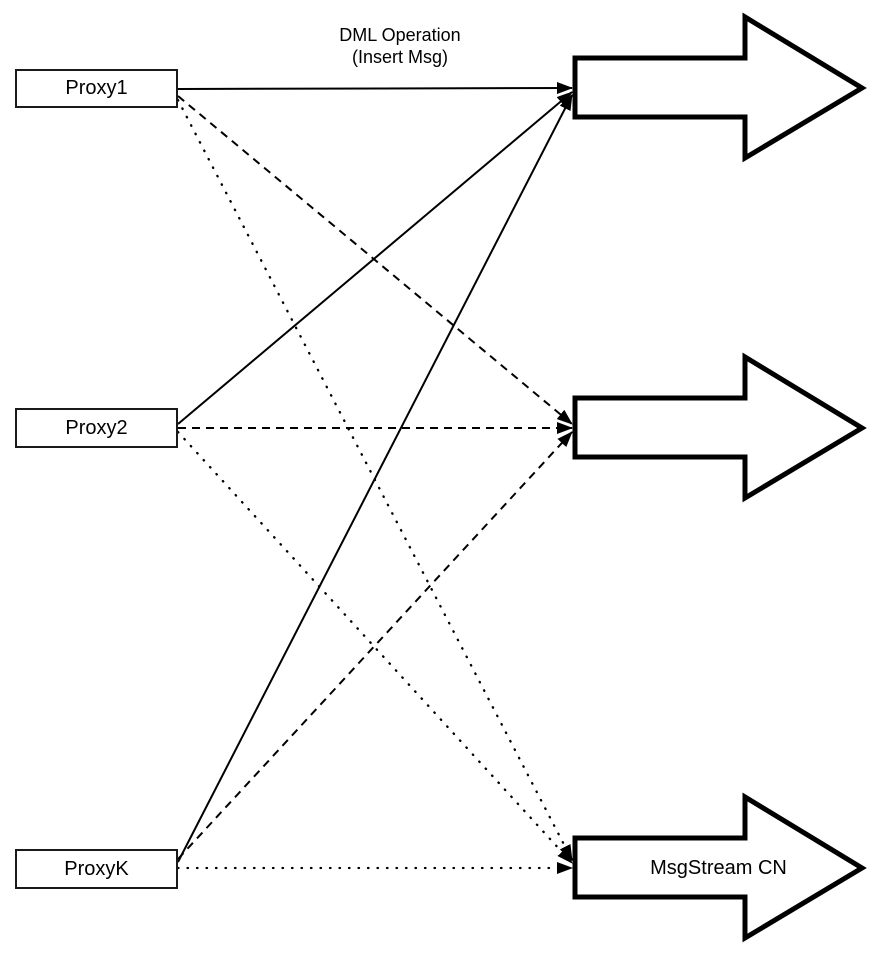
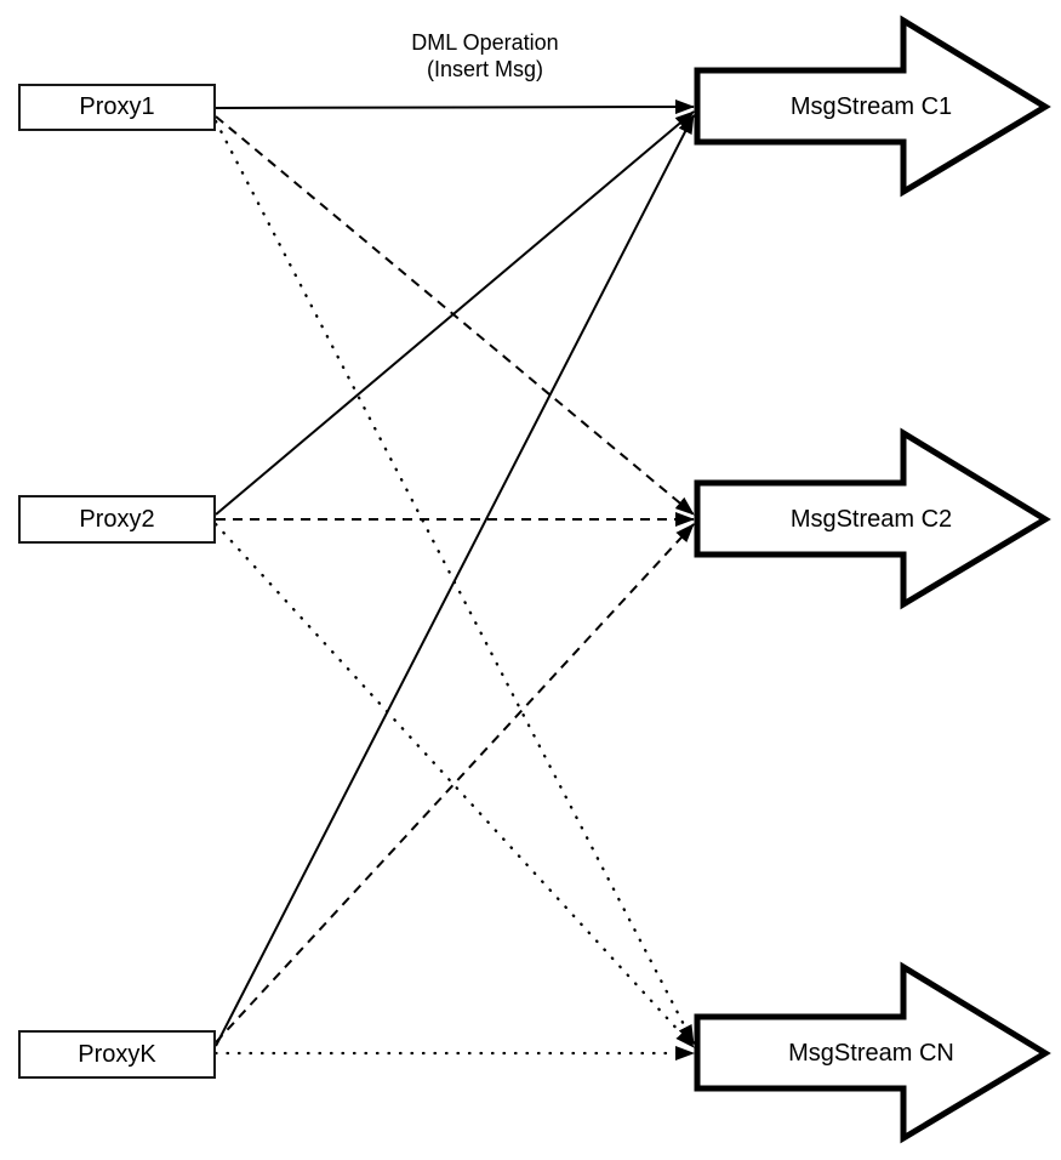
  DML Operation
  (Insert Msg)
  Proxy1
  Proxy2
  ProxyK
+ MsgStream C1
+ MsgStream C2
  MsgStream CN
